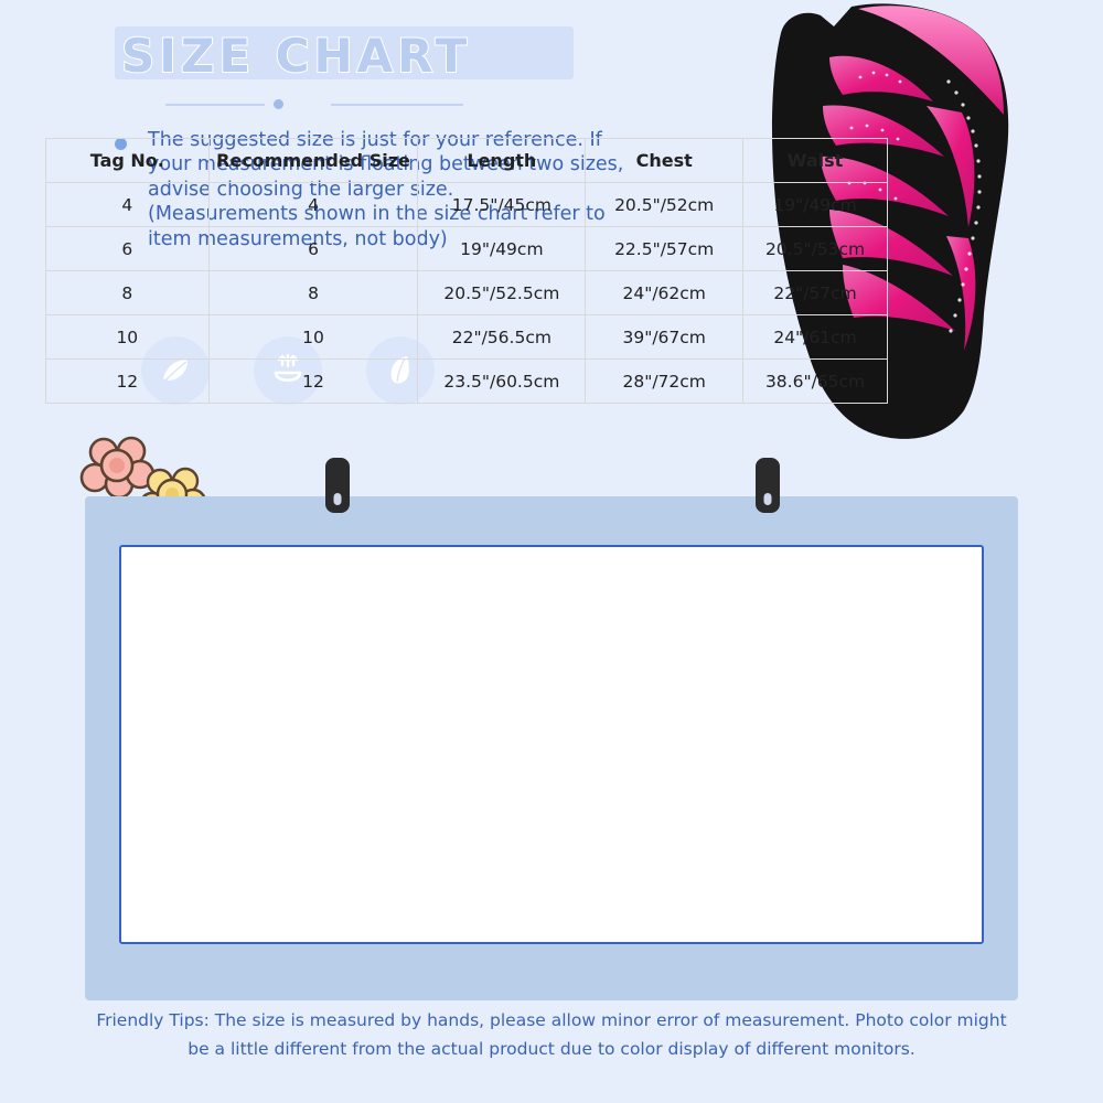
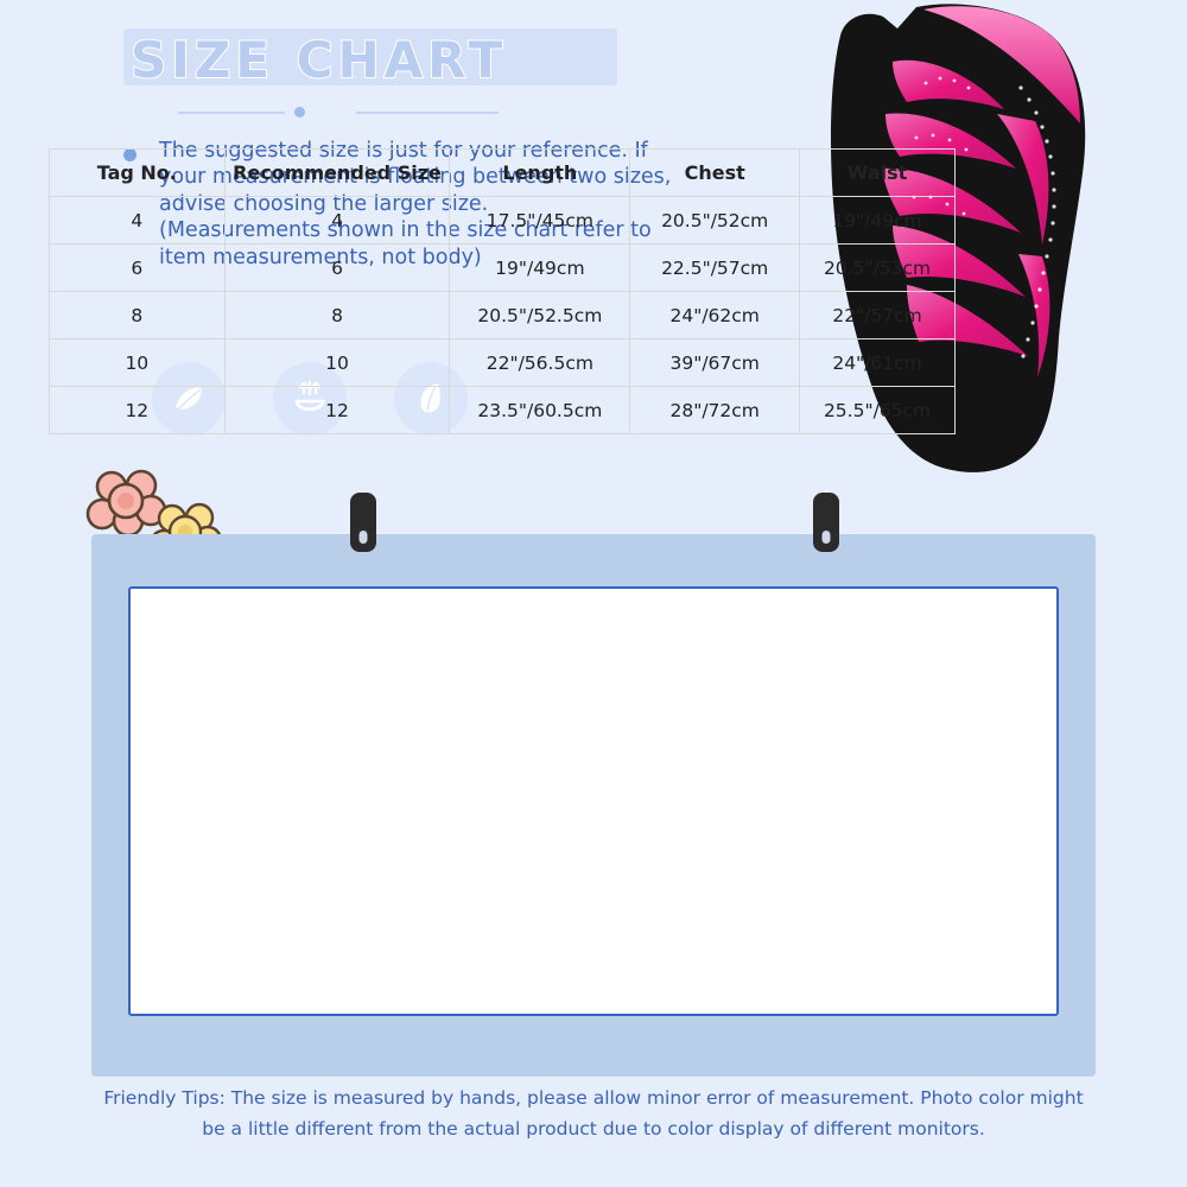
  SIZE CHART
  The suggested size is just for your reference. If your measurement is floating between two sizes, advise choosing the larger size.
  (Measurements shown in the size chart refer to item measurements, not body)
  Tag No.	Recommended Size	Length	Chest	Waist
  4	4	17.5"/45cm	20.5"/52cm	19"/49cm
  6	6	19"/49cm	22.5"/57cm	20.5"/53cm
  8	8	20.5"/52.5cm	24"/62cm	22"/57cm
  10	10	22"/56.5cm	39"/67cm	24"/61cm
- 12	12	23.5"/60.5cm	28"/72cm	38.6"/65cm
+ 12	12	23.5"/60.5cm	28"/72cm	25.5"/65cm
  Friendly Tips: The size is measured by hands, please allow minor error of measurement. Photo color might be a little different from the actual product due to color display of different monitors.
